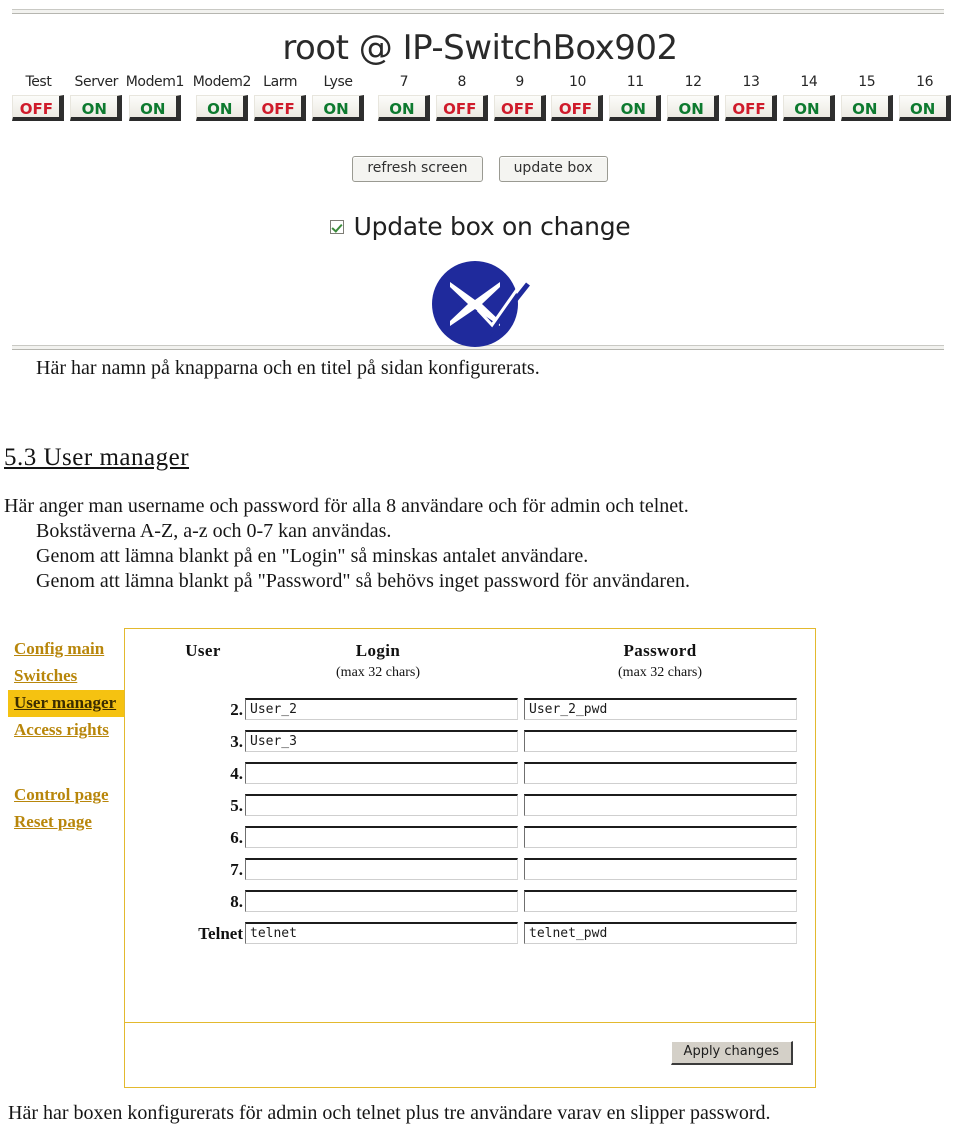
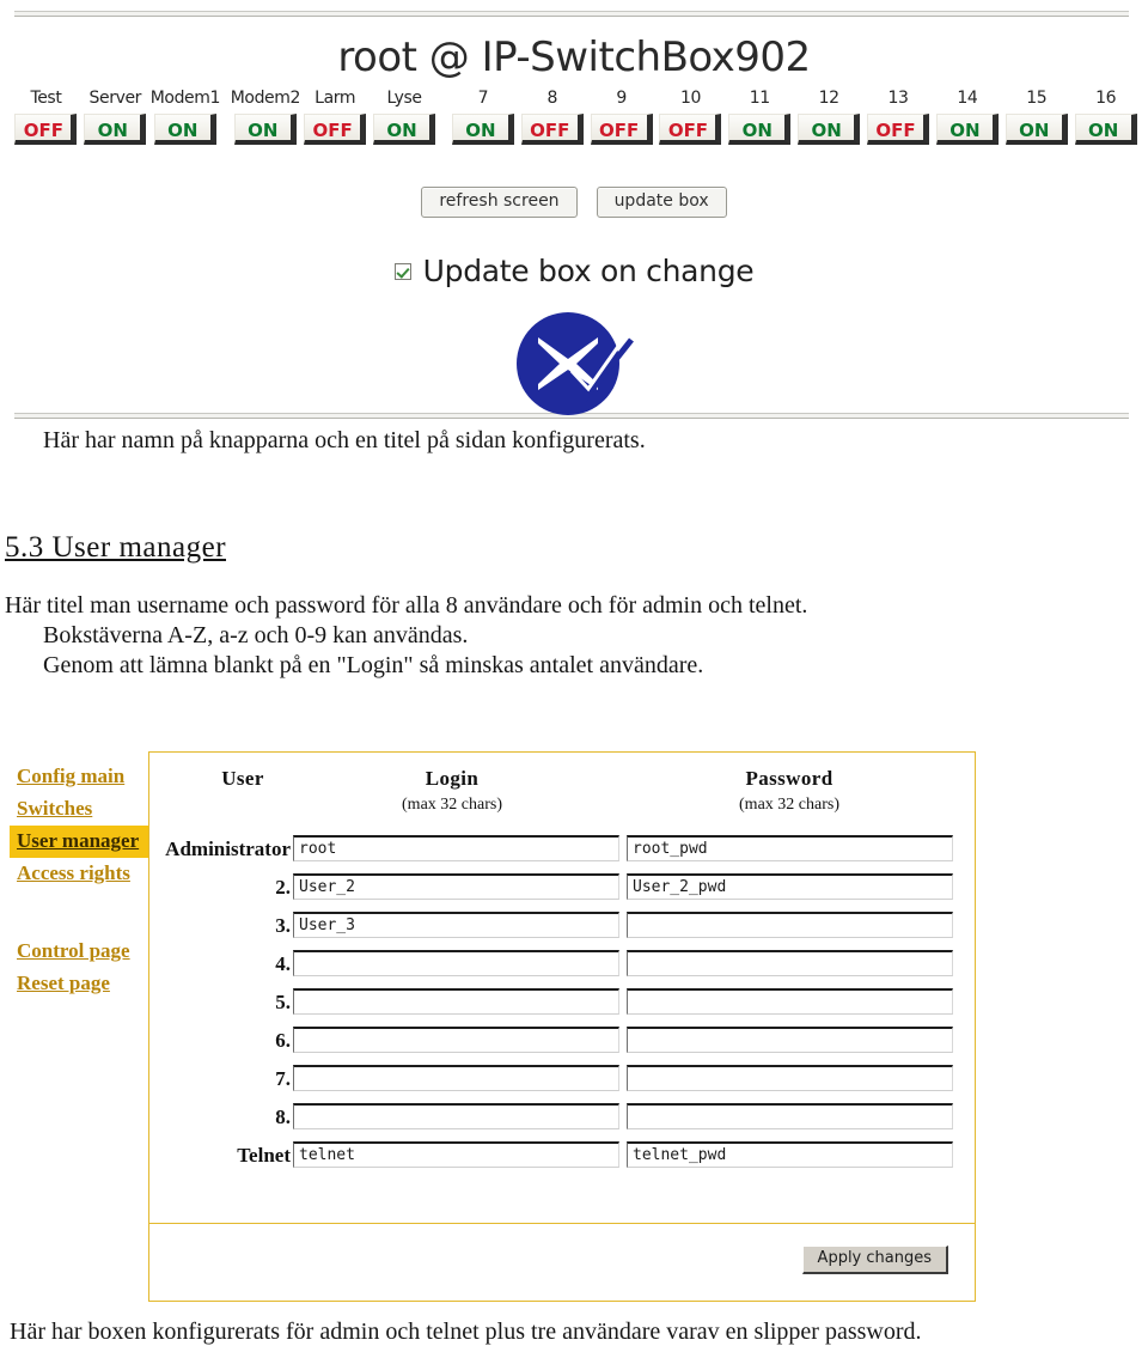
  root @ IP-SwitchBox902
  Test
  OFF
  Server
  ON
  Modem1
  ON
  Modem2
  ON
  Larm
  OFF
  Lyse
  ON
  7
  ON
  8
  OFF
  9
  OFF
  10
  OFF
  11
  ON
  12
  ON
  13
  OFF
  14
  ON
  15
  ON
  16
  ON
  refresh screen update box
  Update box on change
  Här har namn på knapparna och en titel på sidan konfigurerats.
  5.3 User manager
- Här anger man username och password för alla 8 användare och för admin och telnet.
+ Här titel man username och password för alla 8 användare och för admin och telnet.
- Bokstäverna A-Z, a-z och 0-7 kan användas.
+ Bokstäverna A-Z, a-z och 0-9 kan användas.
  Genom att lämna blankt på en "Login" så minskas antalet användare.
- Genom att lämna blankt på "Password" så behövs inget password för användaren.
  Config main
  Switches
  User manager
  Access rights
  Control page
  Reset page
  User
  Login
  (max 32 chars)
  Password
  (max 32 chars)
+ Administrator
+ root
+ root_pwd
  2.
  User_2
  User_2_pwd
  3.
  User_3
  4.
  5.
  6.
  7.
  8.
  Telnet
  telnet
  telnet_pwd
  Apply changes
  Här har boxen konfigurerats för admin och telnet plus tre användare varav en slipper password.
